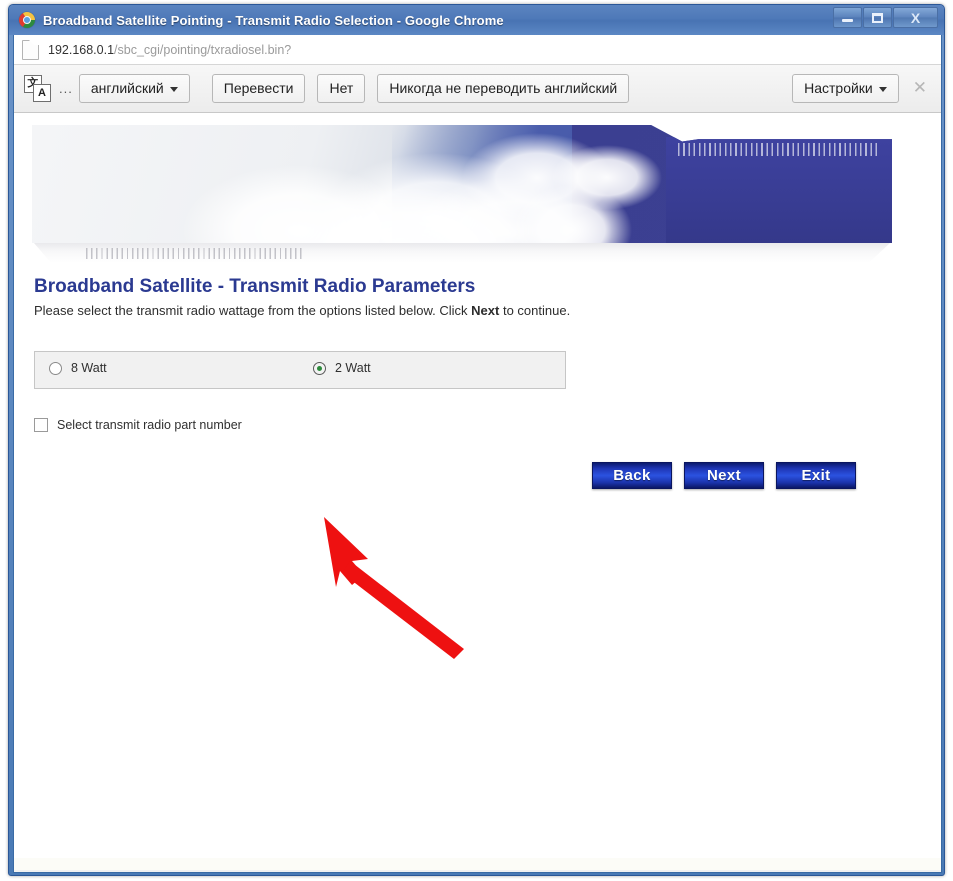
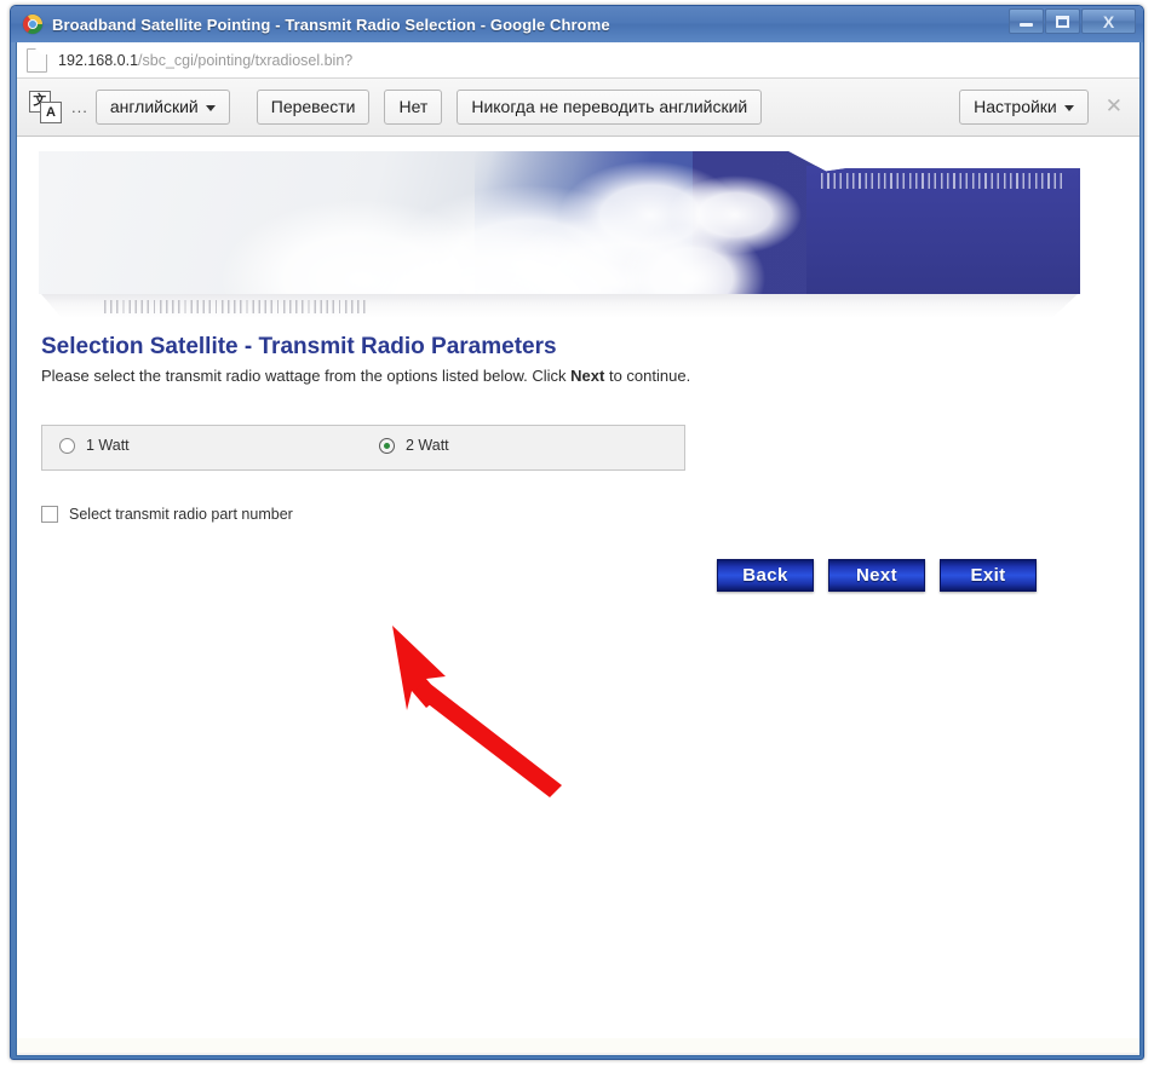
  Broadband Satellite Pointing - Transmit Radio Selection - Google Chrome
  X
  192.168.0.1/sbc_cgi/pointing/txradiosel.bin?
  A
  ...
  английский
  Перевести
  Нет
  Никогда не переводить английский
  Настройки
  ✕
- Broadband Satellite - Transmit Radio Parameters
+ Selection Satellite - Transmit Radio Parameters
  Please select the transmit radio wattage from the options listed below. Click Next to continue.
- 8 Watt
+ 1 Watt
  2 Watt
  Select transmit radio part number
  Back
  Next
  Exit
